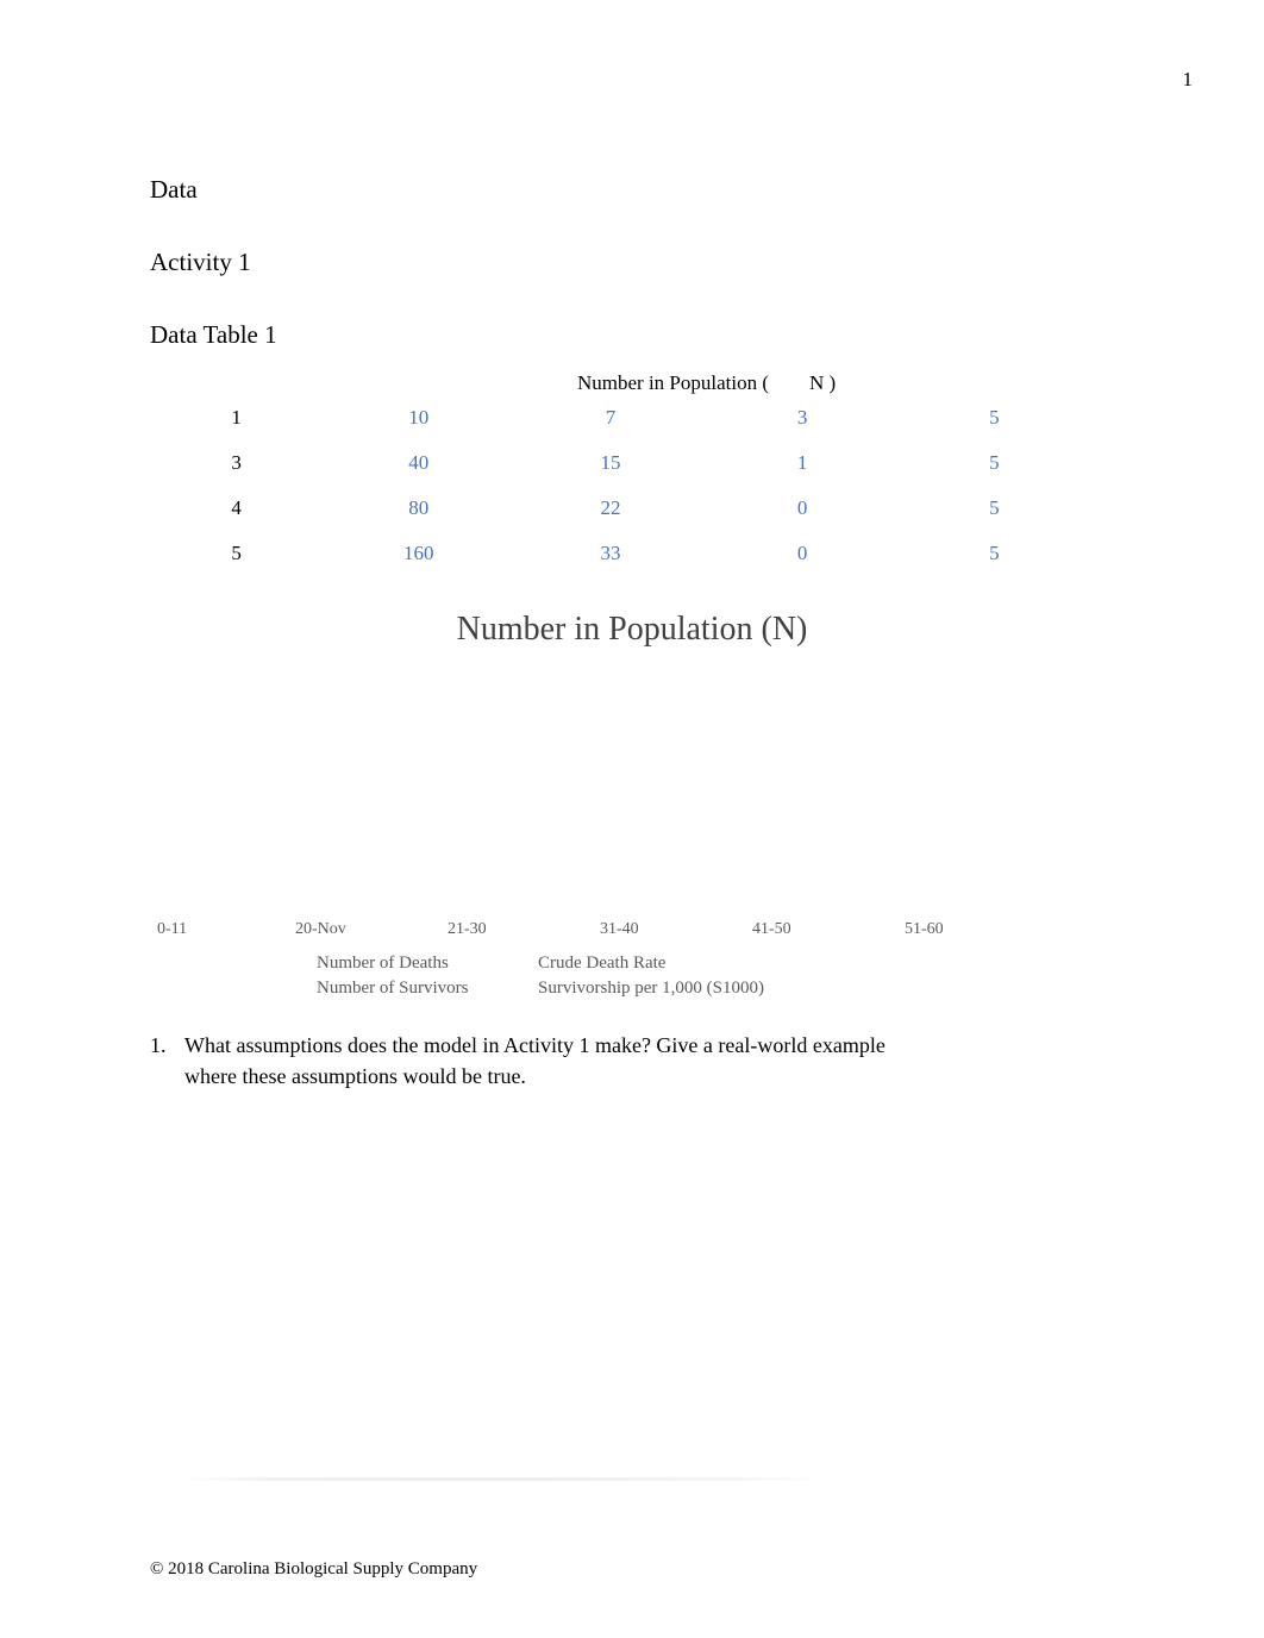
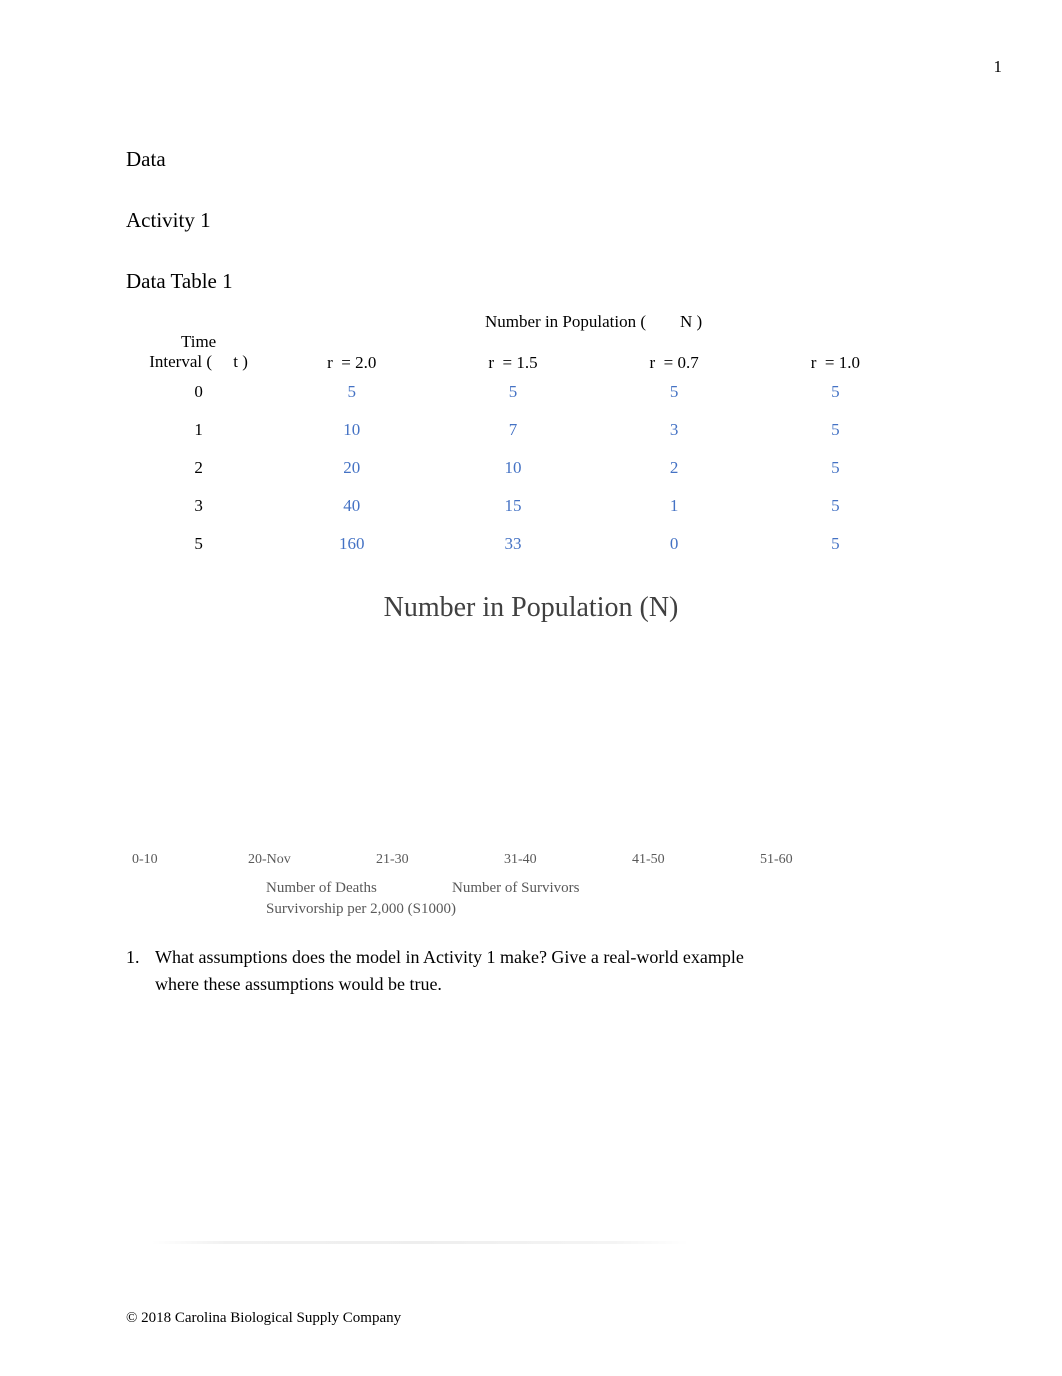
  1
  Data
  Activity 1
  Data Table 1
  	Number in Population ( N )
+ TimeInterval ( t )	r = 2.0	r = 1.5	r = 0.7	r = 1.0
+ 0	5	5	5	5
  1	10	7	3	5
+ 2	20	10	2	5
  3	40	15	1	5
- 4	80	22	0	5
  5	160	33	0	5
  Number in Population (N)
- 0-11
+ 0-10
  20-Nov
  21-30
  31-40
  41-50
  51-60
  Number of Deaths
- Crude Death Rate
  Number of Survivors
- Survivorship per 1,000 (S1000)
+ Survivorship per 2,000 (S1000)
  1.
  What assumptions does the model in Activity 1 make? Give a real-world example where these assumptions would be true.
  © 2018 Carolina Biological Supply Company
